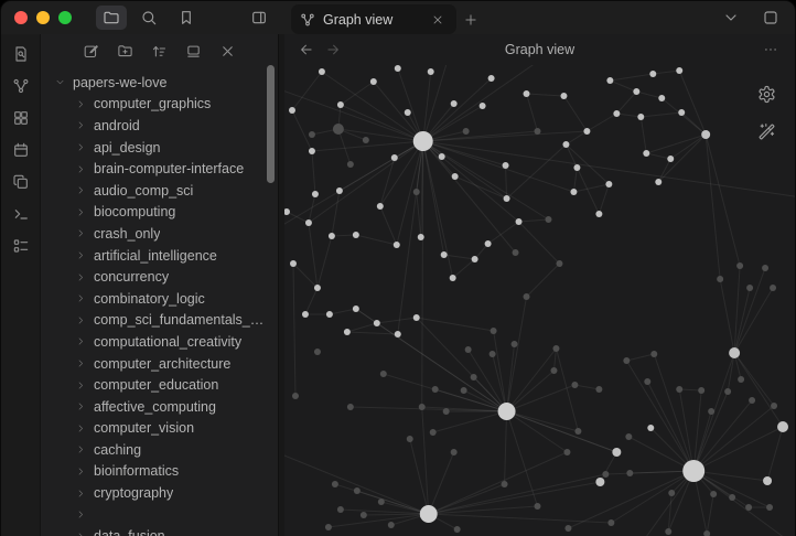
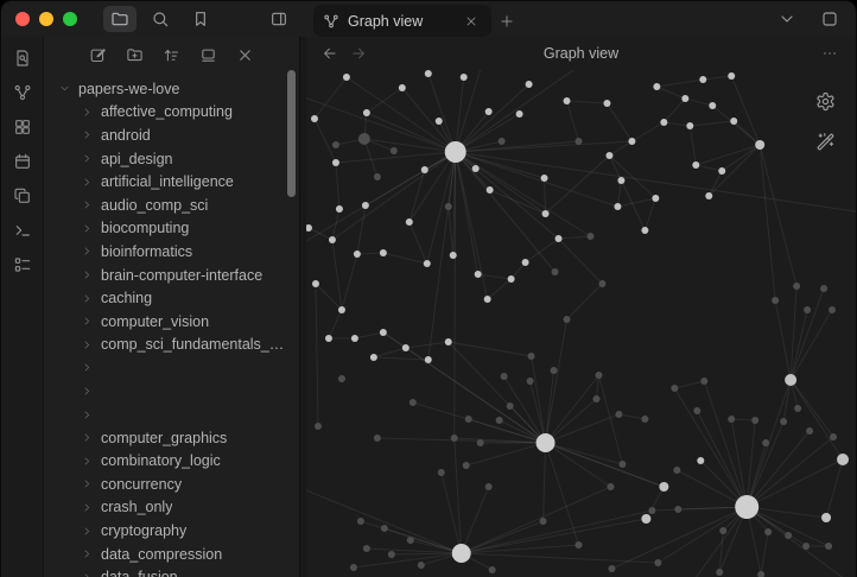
  Graph view
  papers-we-love
- computer_graphics
+ affective_computing
  android
  api_design
- brain-computer-interface
+ artificial_intelligence
  audio_comp_sci
  biocomputing
- crash_only
+ bioinformatics
- artificial_intelligence
+ brain-computer-interface
- concurrency
+ caching
- combinatory_logic
+ computer_vision
  comp_sci_fundamentals_an
- computational_creativity
- computer_architecture
- computer_education
- affective_computing
+ computer_graphics
- computer_vision
+ combinatory_logic
- caching
+ concurrency
- bioinformatics
+ crash_only
  cryptography
+ data_compression
  Graph view
